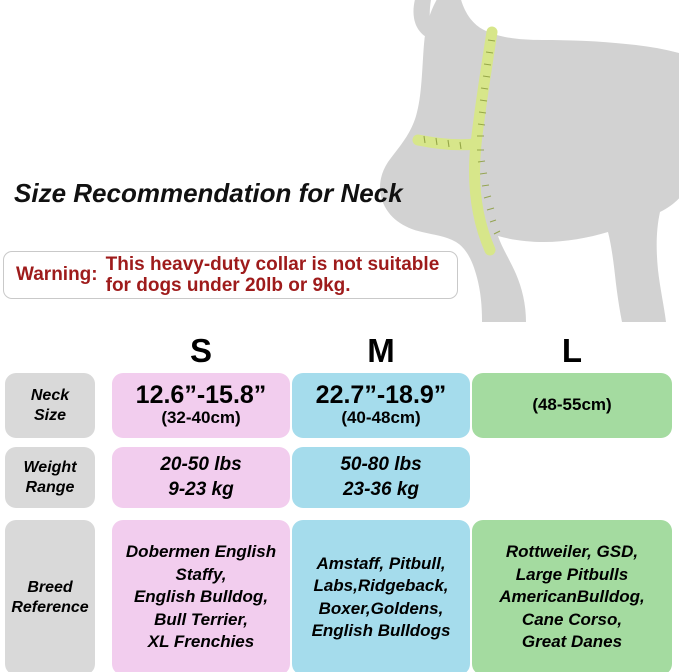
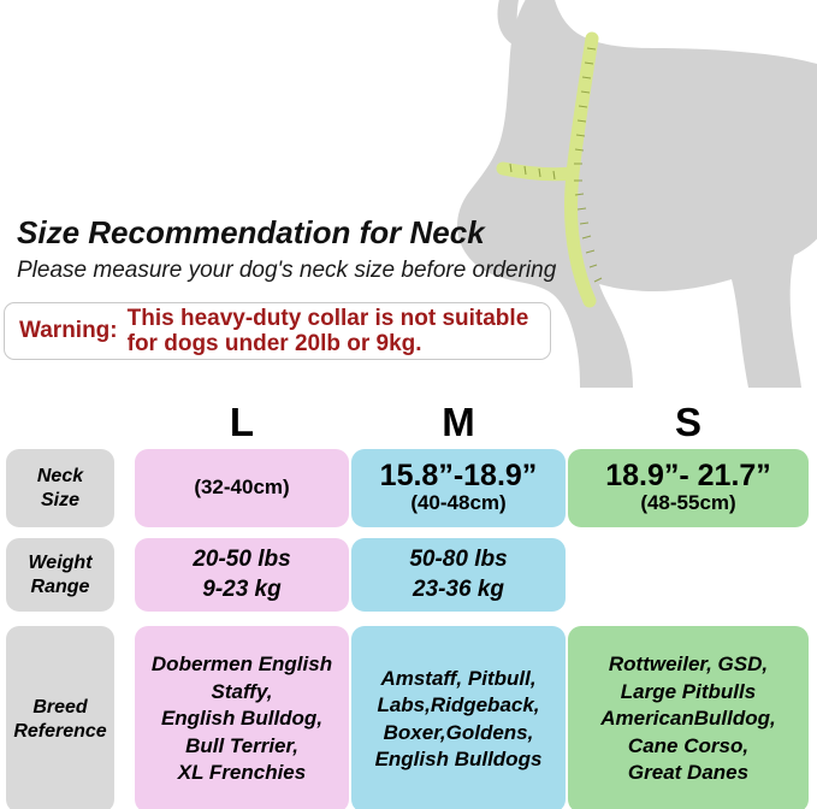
  Size Recommendation for Neck
+ Please measure your dog's neck size before ordering
  Warning:
  This heavy-duty collar is not suitable
  for dogs under 20lb or 9kg.
- S
+ L
  M
- L
+ S
  Neck
  Size
- 12.6”-15.8”
  (32-40cm)
- 22.7”-18.9”
+ 15.8”-18.9”
  (40-48cm)
+ 18.9”- 21.7”
  (48-55cm)
  Weight
  Range
  20-50 lbs
  9-23 kg
  50-80 lbs
  23-36 kg
  Breed
  Reference
  Dobermen English
  Staffy,
  English Bulldog,
  Bull Terrier,
  XL Frenchies
  Amstaff, Pitbull,
  Labs,Ridgeback,
  Boxer,Goldens,
  English Bulldogs
  Rottweiler, GSD,
  Large Pitbulls
  AmericanBulldog,
  Cane Corso,
  Great Danes
